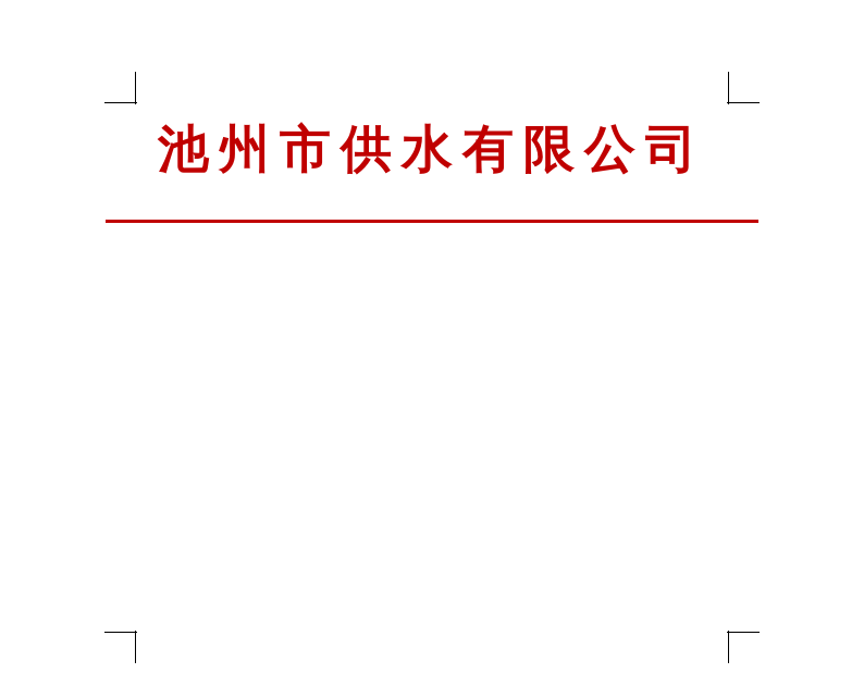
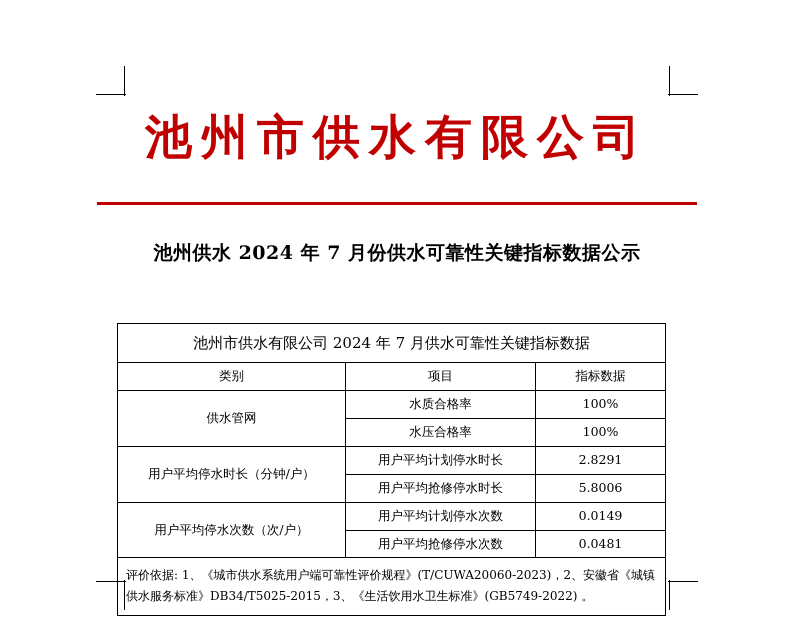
  池州市供水有限公司
+ 池州供水 2024 年 7 月份供水可靠性关键指标数据公示
+ 池州市供水有限公司 2024 年 7 月供水可靠性关键指标数据
+ 类别	项目	指标数据
+ 供水管网	水质合格率	100%
+ 水压合格率	100%
+ 用户平均停水时长（分钟/户）	用户平均计划停水时长	2.8291
+ 用户平均抢修停水时长	5.8006
+ 用户平均停水次数（次/户）	用户平均计划停水次数	0.0149
+ 用户平均抢修停水次数	0.0481
+ 评价依据: 1、《城市供水系统用户端可靠性评价规程》(T/CUWA20060-2023)，2、安徽省《城镇供水服务标准》DB34/T5025-2015，3、《生活饮用水卫生标准》(GB5749-2022) 。
